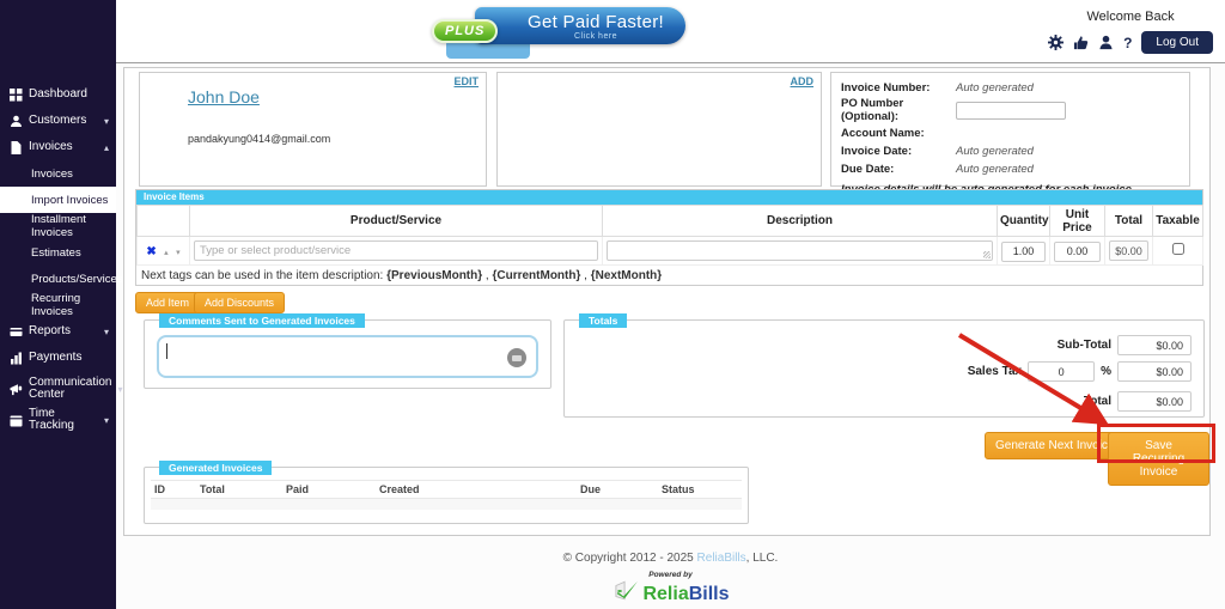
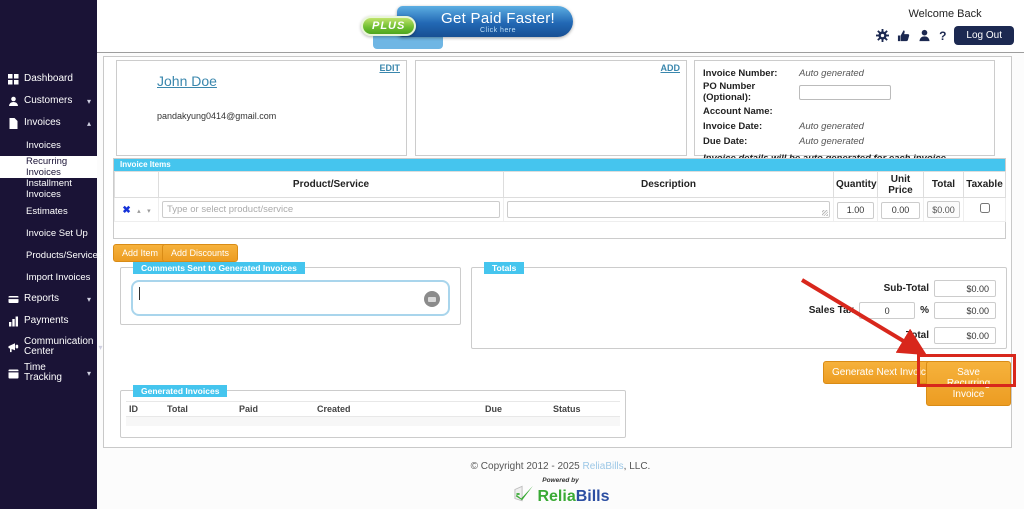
  Dashboard
  Customers
  ▾
  Invoices
  ▴
  Invoices
- Import Invoices
+ Recurring Invoices
  Installment Invoices
  Estimates
+ Invoice Set Up
  Products/Service
- Recurring Invoices
+ Import Invoices
  Reports
  ▾
  Payments
  Communication Center
  ▾
  Time Tracking
  ▾
  PLUS
  Get Paid Faster!
  Welcome Back
  ?
  Log Out
  EDIT
  John Doe
  pandakyung0414@gmail.com
  ADD
  Invoice Number:
  Auto generated
  PO Number (Optional):
  Account Name:
  Invoice Date:
  Auto generated
  Due Date:
  Auto generated
  Invoice Items
  	Product/Service	Description	Quantity	Unit Price	Total	Taxable
  ✖	Type or select product/service		1.00	0.00	$0.00
- Next tags can be used in the item description: {PreviousMonth} , {CurrentMonth} , {NextMonth}
  Add Item
  Add Discounts
  Comments Sent to Generated Invoices
  Totals
  Sub-Total
  $0.00
  Sales Ta
  0
  %
  $0.00
  Total
  $0.00
  Generate Next Invoic
  Save Recurring Invoice
  Generated Invoices
  ID	Total	Paid	Created	Due	Status
  © Copyright 2012 - 2025 ReliaBills, LLC.
  ReliaBills
